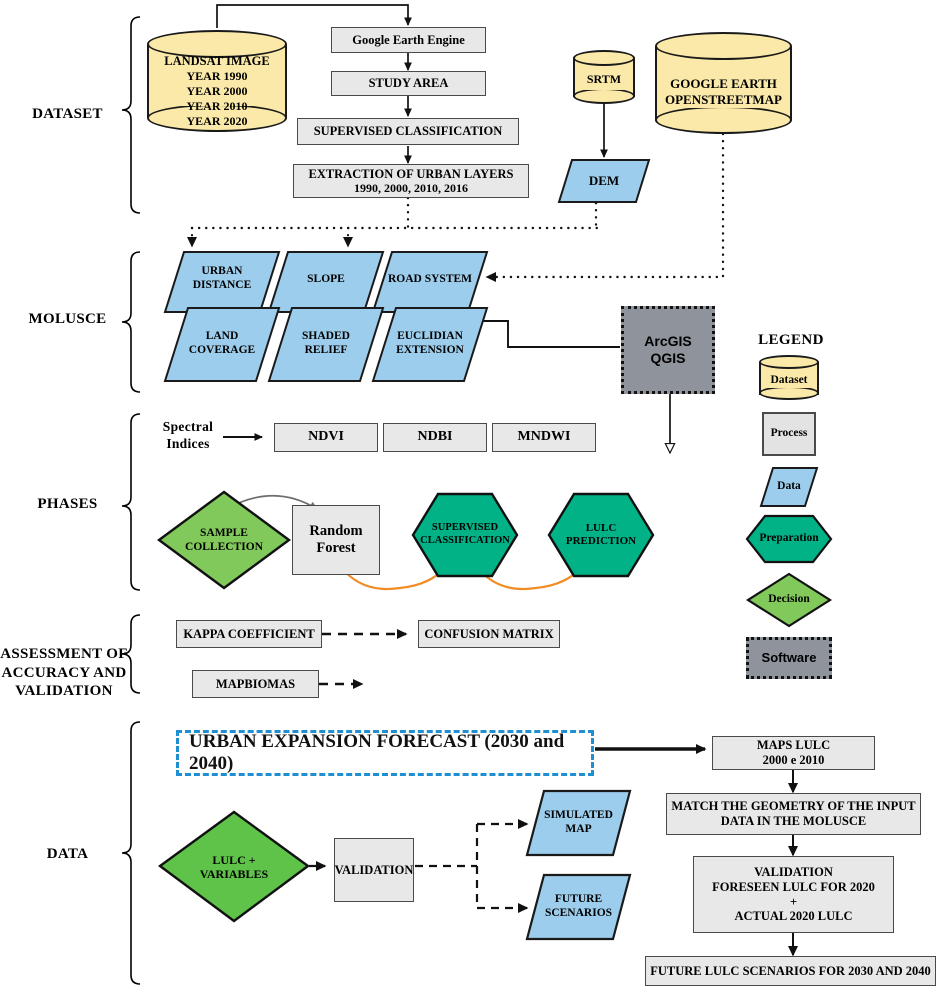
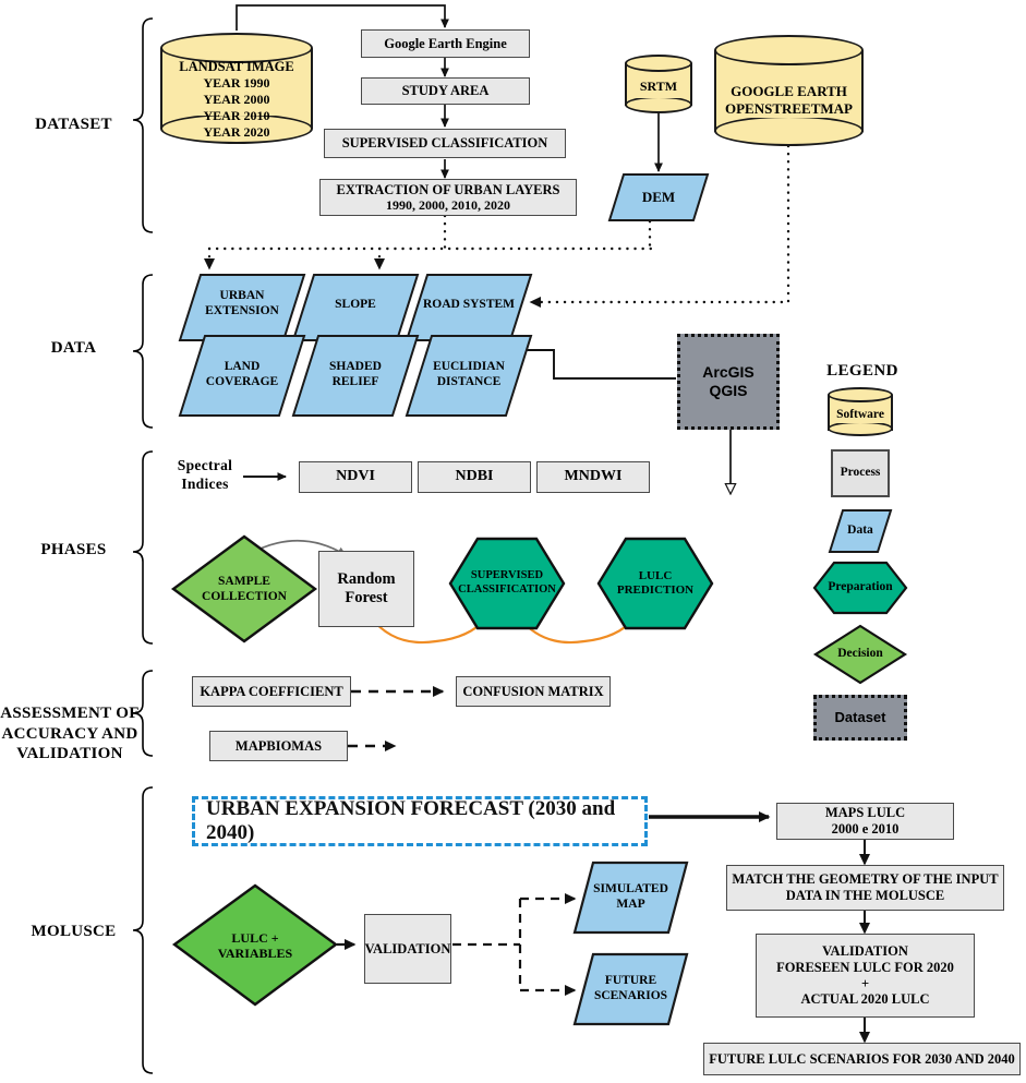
  DATASET
- MOLUSCE
+ DATA
  PHASES
  ASSESSMENT OF
  ACCURACY AND
  VALIDATION
- DATA
+ MOLUSCE
  LANDSAT IMAGE
  YEAR 1990
  YEAR 2000
  YEAR 2010
  YEAR 2020
  SRTM
  GOOGLE EARTH
  OPENSTREETMAP
  Google Earth Engine
  STUDY AREA
  SUPERVISED CLASSIFICATION
  EXTRACTION OF URBAN LAYERS
- 1990, 2000, 2010, 2016
+ 1990, 2000, 2010, 2020
  DEM
  URBAN
- DISTANCE
+ EXTENSION
  SLOPE
  ROAD SYSTEM
  LAND
  COVERAGE
  SHADED
  RELIEF
  EUCLIDIAN
- EXTENSION
+ DISTANCE
  ArcGIS
  QGIS
  Spectral
  Indices
  NDVI
  NDBI
  MNDWI
  SAMPLE
  COLLECTION
  Random
  Forest
  SUPERVISED
  CLASSIFICATION
  LULC
  PREDICTION
  KAPPA COEFFICIENT
  CONFUSION MATRIX
  MAPBIOMAS
  URBAN EXPANSION FORECAST (2030 and 2040)
  LULC +
  VARIABLES
  VALIDATION
  SIMULATED
  MAP
  FUTURE
  SCENARIOS
  MAPS LULC
  2000 e 2010
  MATCH THE GEOMETRY OF THE INPUT
  DATA IN THE MOLUSCE
  VALIDATION
  FORESEEN LULC FOR 2020
  +
  ACTUAL 2020 LULC
  FUTURE LULC SCENARIOS FOR 2030 AND 2040
  LEGEND
- Dataset
+ Software
  Process
  Data
  Preparation
  Decision
- Software
+ Dataset
